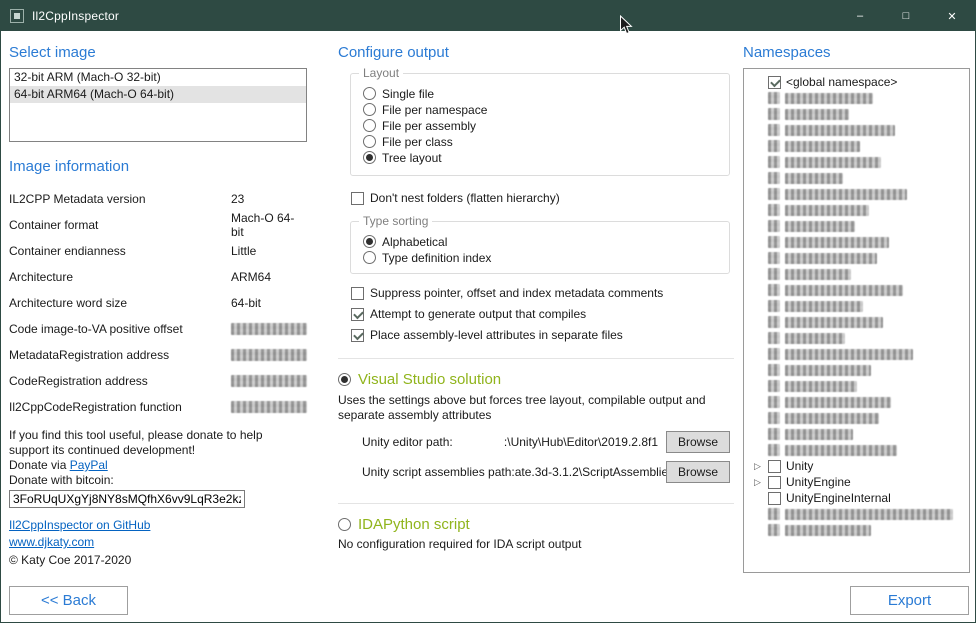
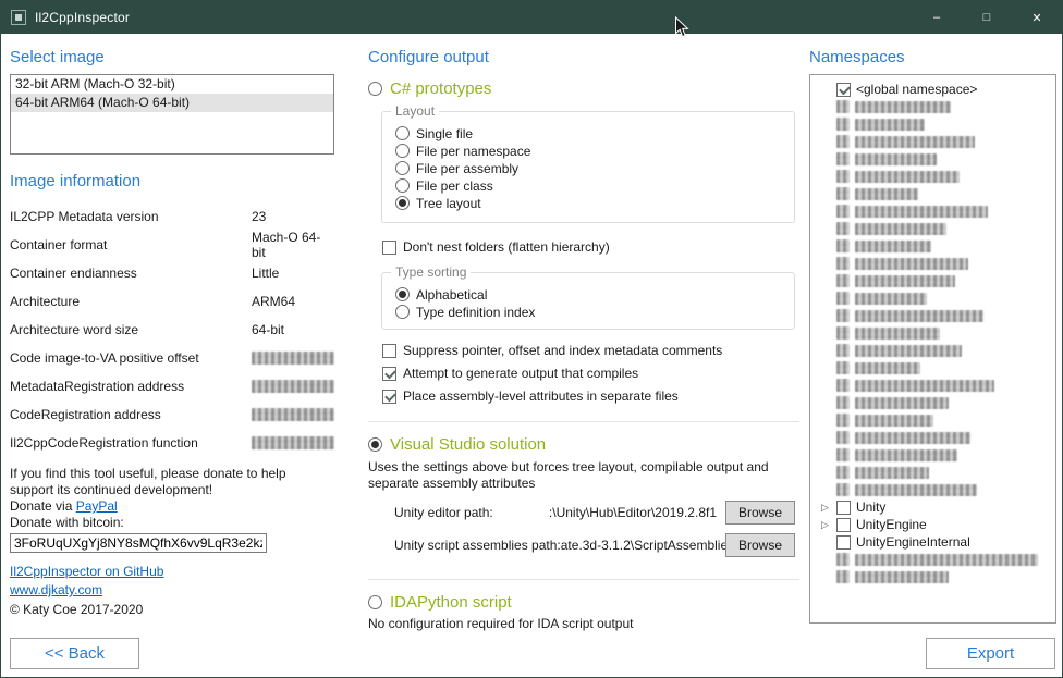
  Il2CppInspector
  –
  □
  ✕
  Select image
  32-bit ARM (Mach-O 32-bit)
  64-bit ARM64 (Mach-O 64-bit)
  Image information
  IL2CPP Metadata version
  23
  Container format
  Mach-O 64-bit
  Container endianness
  Little
  Architecture
  ARM64
  Architecture word size
  64-bit
  Code image-to-VA positive offset
  MetadataRegistration address
  CodeRegistration address
  Il2CppCodeRegistration function
  If you find this tool useful, please donate to help support its continued development!
  Donate via PayPal
  Donate with bitcoin:
  3FoRUqUXgYj8NY8sMQfhX6vv9LqR3e2k
  Il2CppInspector on GitHub
  www.djkaty.com
  © Katy Coe 2017-2020
  << Back
  Configure output
+ C# prototypes
  Layout
  Single file
  File per namespace
  File per assembly
  File per class
  Tree layout
  Don't nest folders (flatten hierarchy)
  Type sorting
  Alphabetical
  Type definition index
  Suppress pointer, offset and index metadata comments
  Attempt to generate output that compiles
  Place assembly-level attributes in separate files
  Visual Studio solution
  Uses the settings above but forces tree layout, compilable output and separate assembly attributes
  Unity editor path:
  :\Unity\Hub\Editor\2019.2.8f1
  Browse
  Unity script assemblies path:
  ate.3d-3.1.2\ScriptAssemblie
  Browse
  IDAPython script
  No configuration required for IDA script output
  Namespaces
  <global namespace>
  Unity
  UnityEngine
  UnityEngineInternal
  Export
